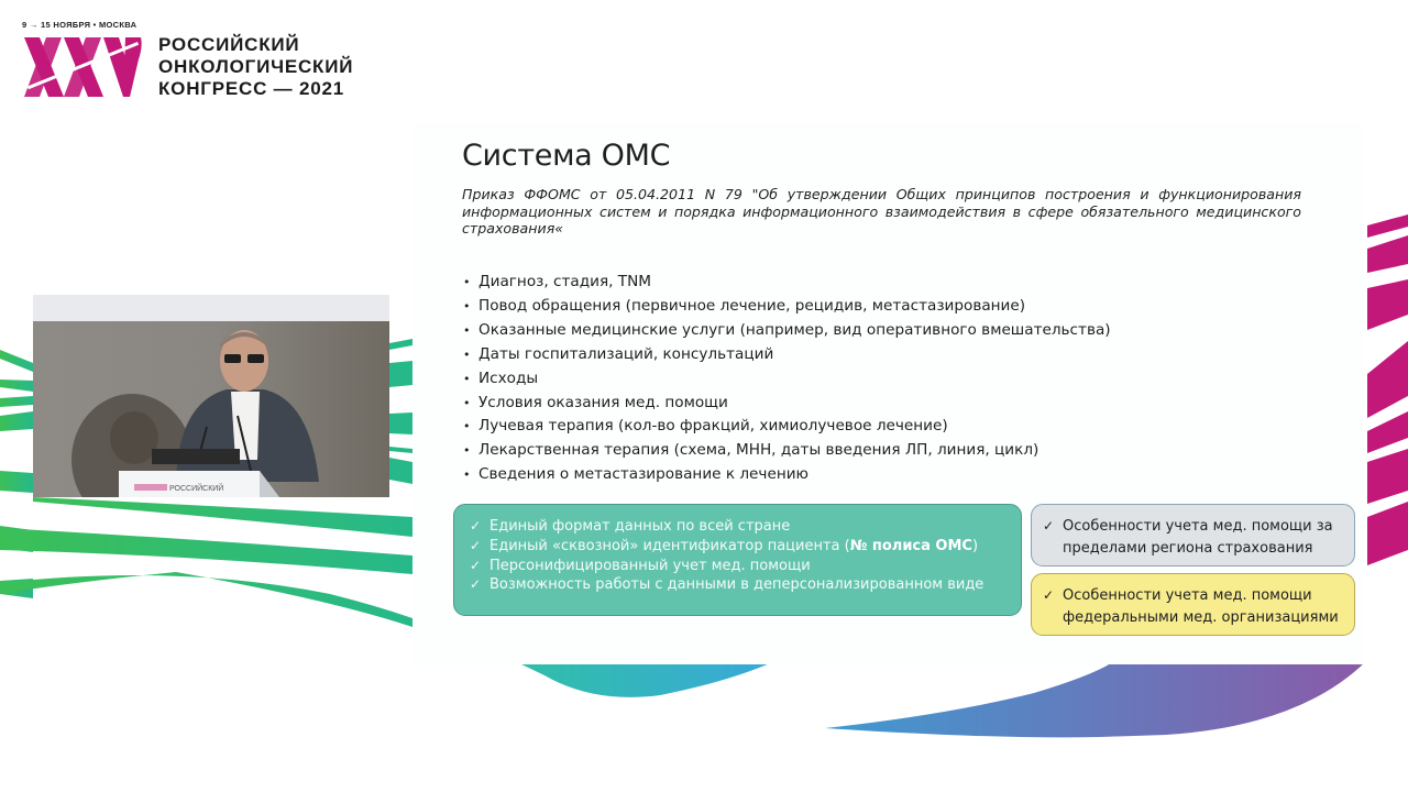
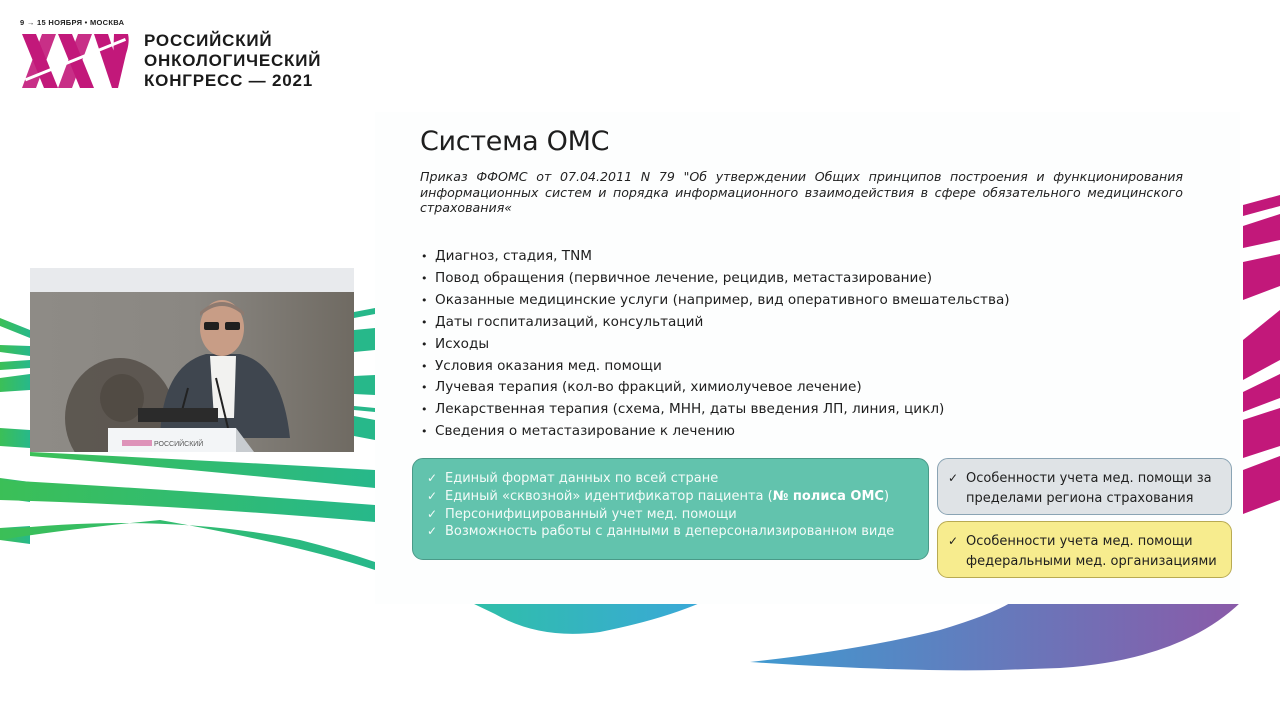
  9 → 15 НОЯБРЯ • МОСКВА
  РОССИЙСКИЙ
  ОНКОЛОГИЧЕСКИЙ
  КОНГРЕСС — 2021
  Система ОМС
- Приказ ФФОМС от 05.04.2011 N 79 "Об утверждении Общих принципов построения и функционирования информационных систем и порядка информационного взаимодействия в сфере обязательного медицинского страхования«
+ Приказ ФФОМС от 07.04.2011 N 79 "Об утверждении Общих принципов построения и функционирования информационных систем и порядка информационного взаимодействия в сфере обязательного медицинского страхования«
  •
  Диагноз, стадия, TNM
  •
  Повод обращения (первичное лечение, рецидив, метастазирование)
  •
  Оказанные медицинские услуги (например, вид оперативного вмешательства)
  •
  Даты госпитализаций, консультаций
  •
  Исходы
  •
  Условия оказания мед. помощи
  •
  Лучевая терапия (кол-во фракций, химиолучевое лечение)
  •
  Лекарственная терапия (схема, МНН, даты введения ЛП, линия, цикл)
  •
  Сведения о метастазирование к лечению
  ✓ Единый формат данных по всей стране
  ✓ Единый «сквозной» идентификатор пациента (№ полиса ОМС)
  ✓ Персонифицированный учет мед. помощи
  ✓ Возможность работы с данными в деперсонализированном виде
  ✓ Особенности учета мед. помощи за
  пределами региона страхования
  ✓ Особенности учета мед. помощи
  федеральными мед. организациями
